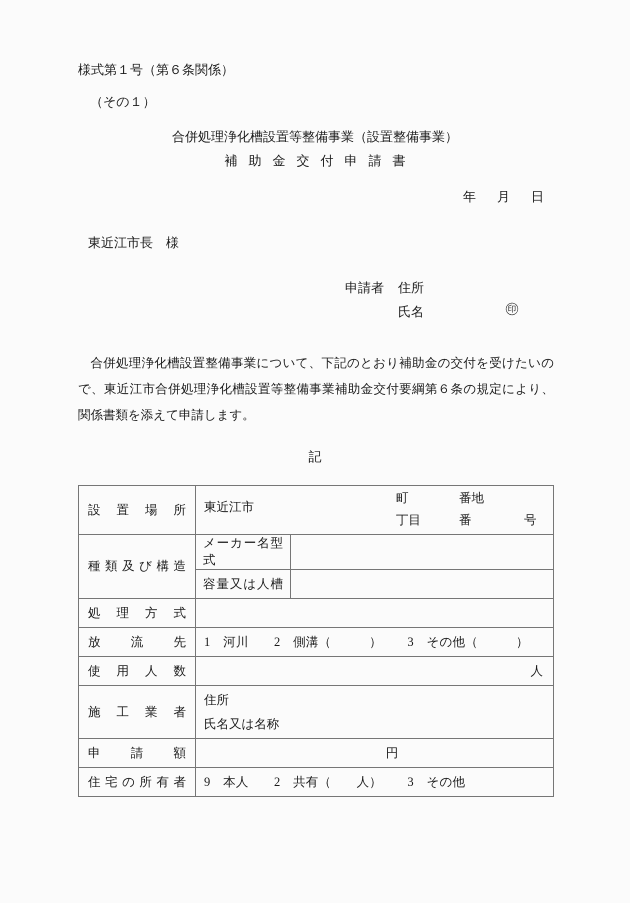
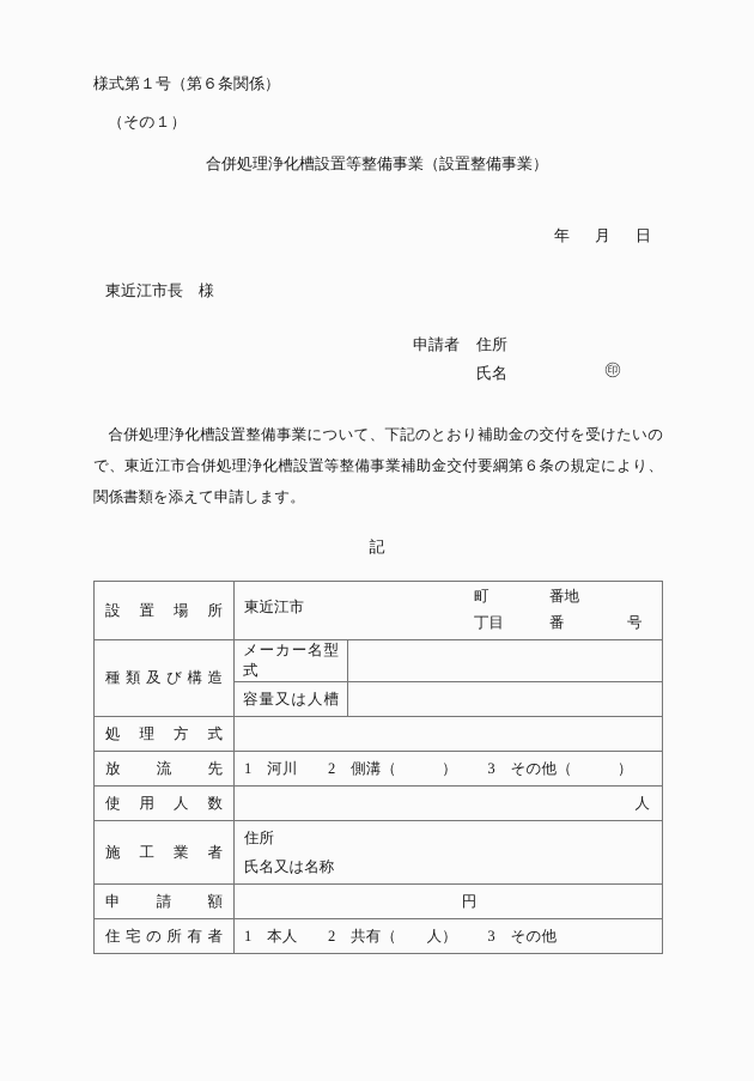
  様式第１号（第６条関係）
  （その１）
  合併処理浄化槽設置等整備事業（設置整備事業）
- 補助金交付申請書
  年 月 日
  東近江市長 様
  申請者
  住所
  氏名
  ㊞
  合併処理浄化槽設置整備事業について、下記のとおり補助金の交付を受けたいので、東近江市合併処理浄化槽設置等整備事業補助金交付要綱第６条の規定により、関係書類を添えて申請します。
  記
  設置場所	東近江市 町 丁目 番地 番 号
  種類及び構造	メーカー名型式
  容量又は人槽
  処理方式
  放流先	1 河川 2 側溝（ ） 3 その他（ ）
  使用人数	人
  施工業者	住所 氏名又は名称
  申請額	円
- 住宅の所有者	9 本人 2 共有（ 人） 3 その他
+ 住宅の所有者	1 本人 2 共有（ 人） 3 その他
